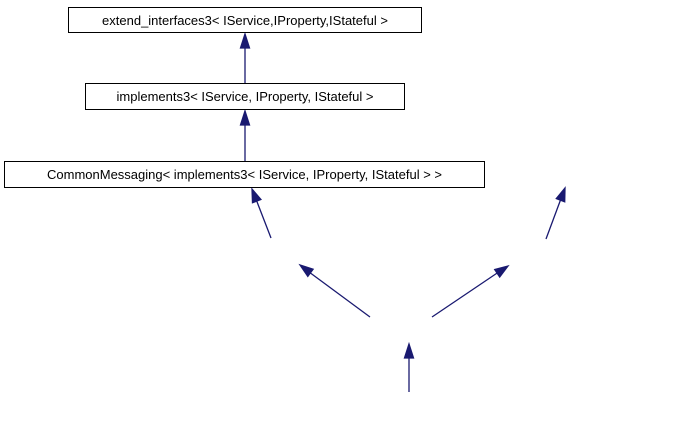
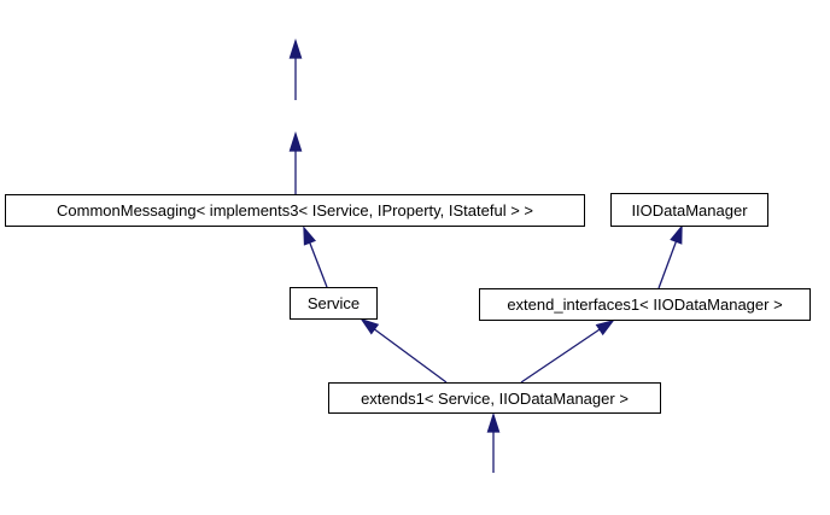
- extend_interfaces3< IService,IProperty,IStateful >
- implements3< IService, IProperty, IStateful >
  CommonMessaging< implements3< IService, IProperty, IStateful > >
+ IIODataManager
+ Service
+ extend_interfaces1< IIODataManager >
+ extends1< Service, IIODataManager >
